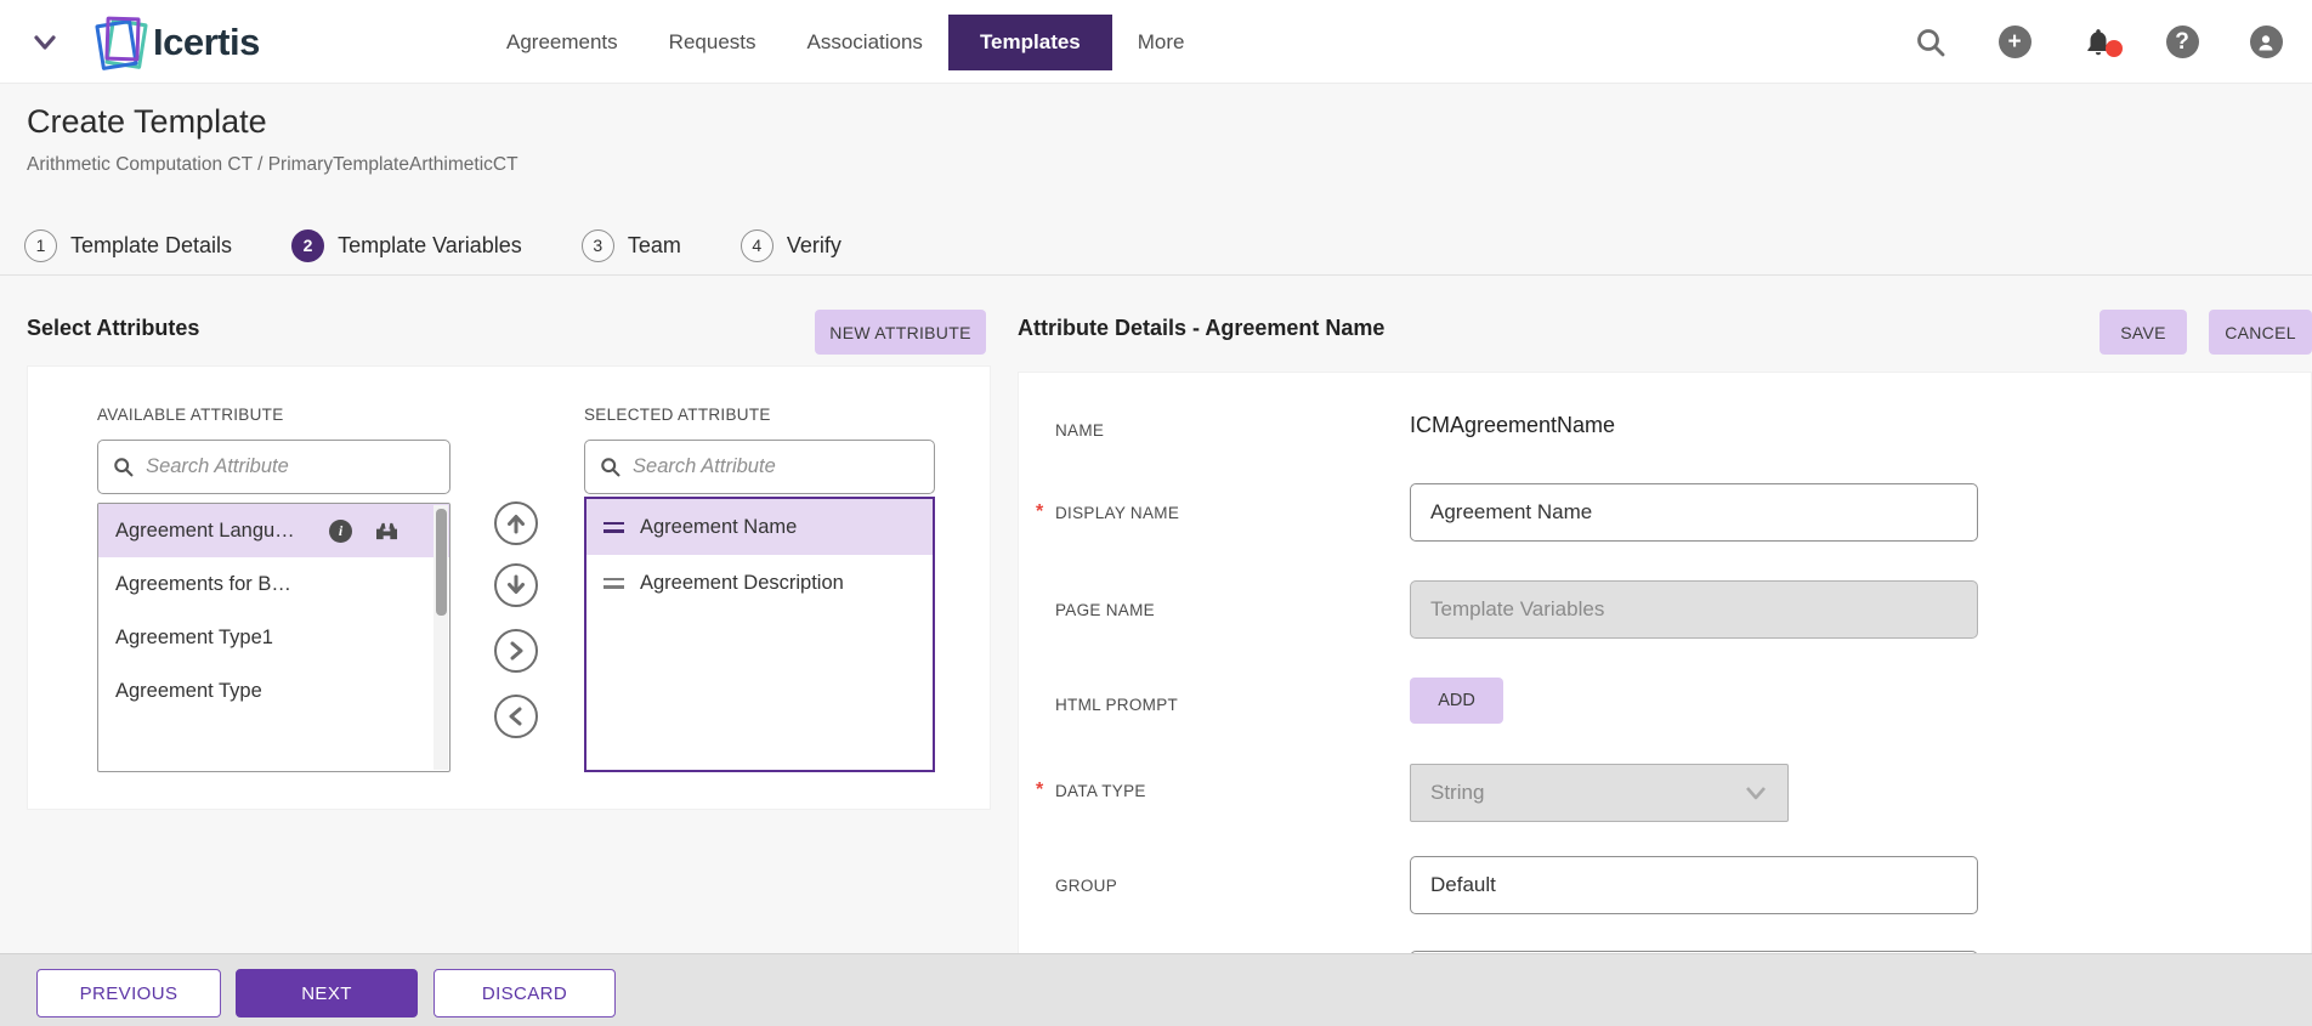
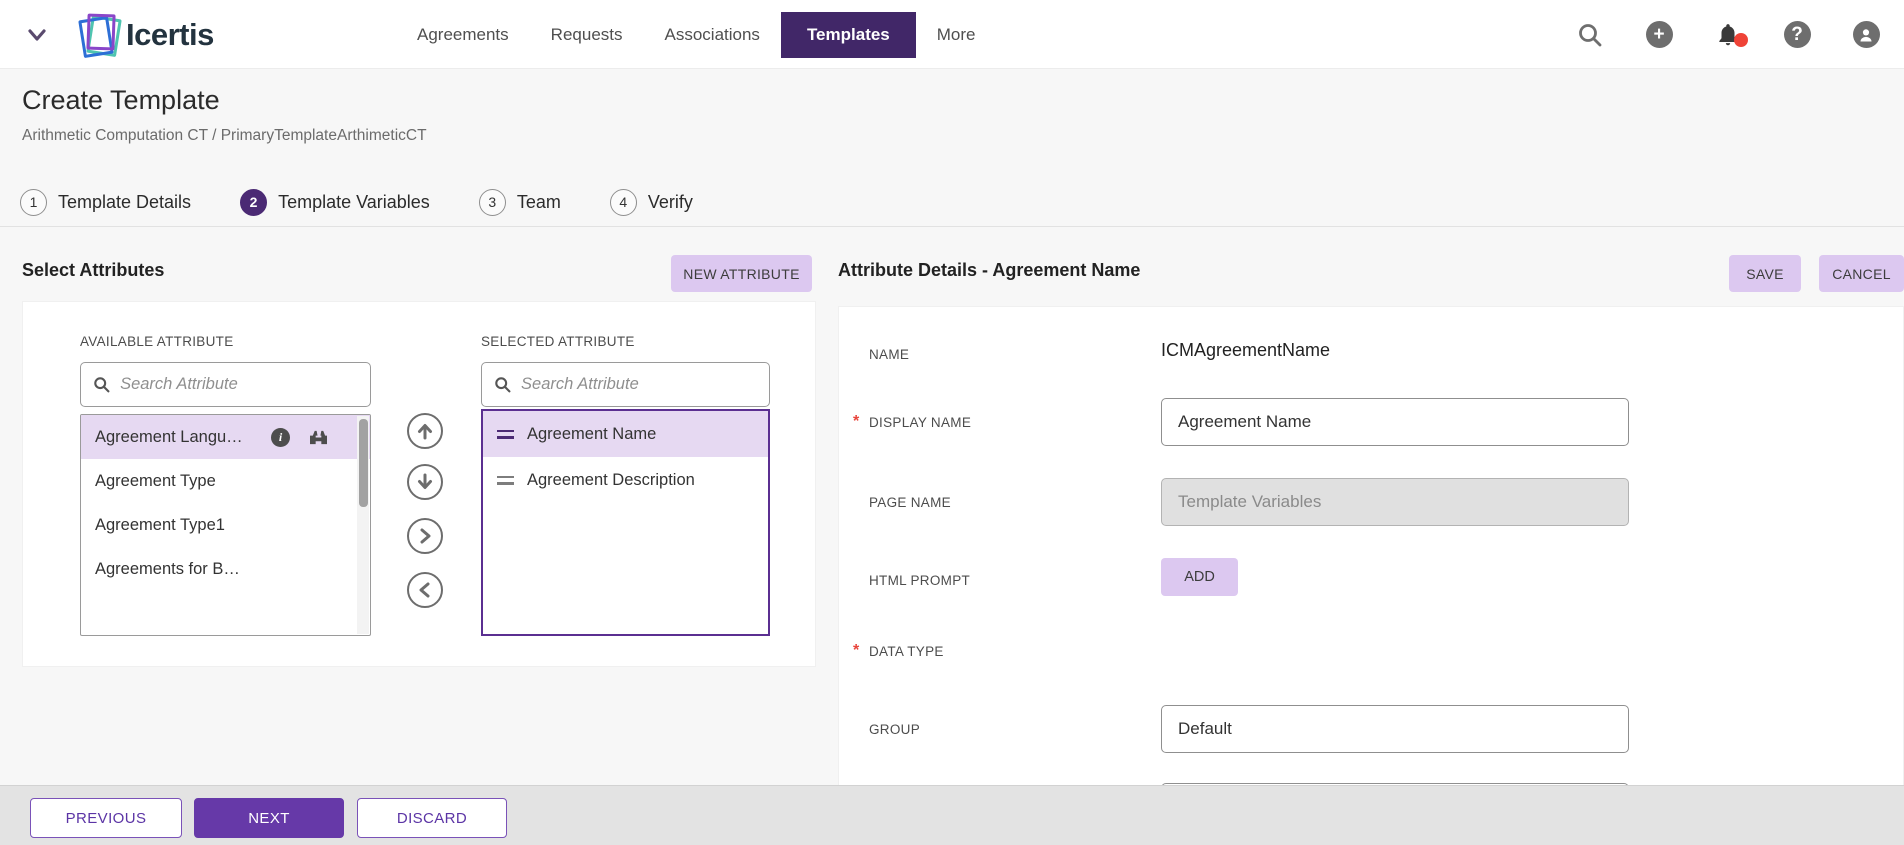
  Icertis
  Agreements
  Requests
  Associations
  Templates
  More
  +
  ?
  Create Template
  Arithmetic Computation CT / PrimaryTemplateArthimeticCT
  1
  Template Details
  2
  Template Variables
  3
  Team
  4
  Verify
  Select Attributes
  NEW ATTRIBUTE
  Attribute Details - Agreement Name
  SAVE
  CANCEL
  AVAILABLE ATTRIBUTE
  Search Attribute
  Agreement Langu…
  i
- Agreements for B…
+ Agreement Type
  Agreement Type1
- Agreement Type
+ Agreements for B…
  SELECTED ATTRIBUTE
  Search Attribute
  Agreement Name
  Agreement Description
  NAME
  ICMAgreementName
  *
  DISPLAY NAME
  Agreement Name
  PAGE NAME
  Template Variables
  HTML PROMPT
  ADD
  *
  DATA TYPE
- String
  GROUP
  Default
  PREVIOUS
  NEXT
  DISCARD
